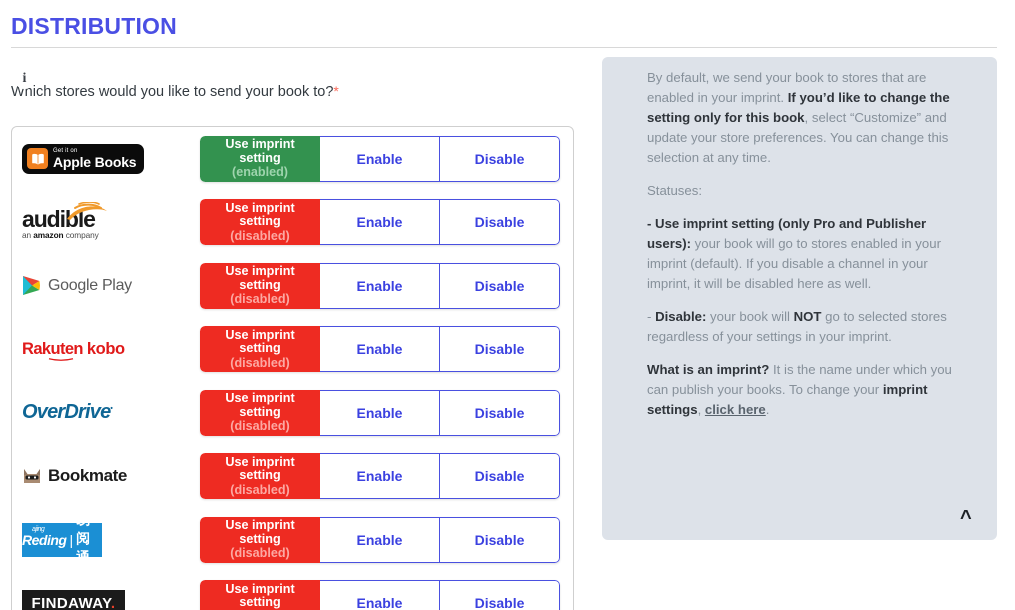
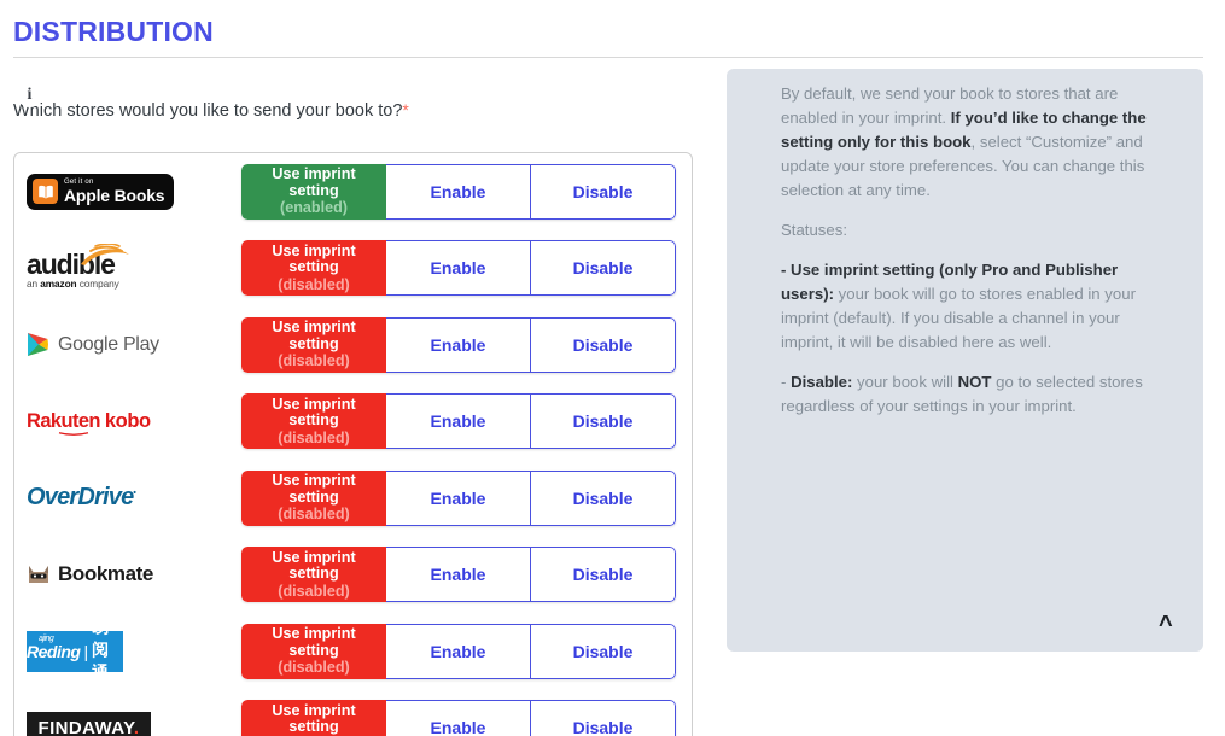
  DISTRIBUTION
  Which stores would you like to send your book to?*
  Apple Books
  Use imprint
  setting
  (enabled)
  Enable
  Disable
  audible
  an amazon company
  Use imprint
  setting
  (disabled)
  Enable
  Disable
  Google Play
  Use imprint
  setting
  (disabled)
  Enable
  Disable
  Rakuten
  kobo
  Use imprint
  setting
  (disabled)
  Enable
  Disable
  OverDrive
  Use imprint
  setting
  (disabled)
  Enable
  Disable
  Bookmate
  Use imprint
  setting
  (disabled)
  Enable
  Disable
  Reding
  |
  易阅通
  Use imprint
  setting
  (disabled)
  Enable
  Disable
  FINDAWAY.
  Use imprint
  setting
  Enable
  Disable
  i
  By default, we send your book to stores that are enabled in your imprint. If you’d like to change the setting only for this book, select “Customize” and update your store preferences. You can change this selection at any time.
  Statuses:
  - Use imprint setting (only Pro and Publisher users): your book will go to stores enabled in your imprint (default). If you disable a channel in your imprint, it will be disabled here as well.
  - Disable: your book will NOT go to selected stores regardless of your settings in your imprint.
- What is an imprint? It is the name under which you can publish your books. To change your imprint settings, click here.
  ^
